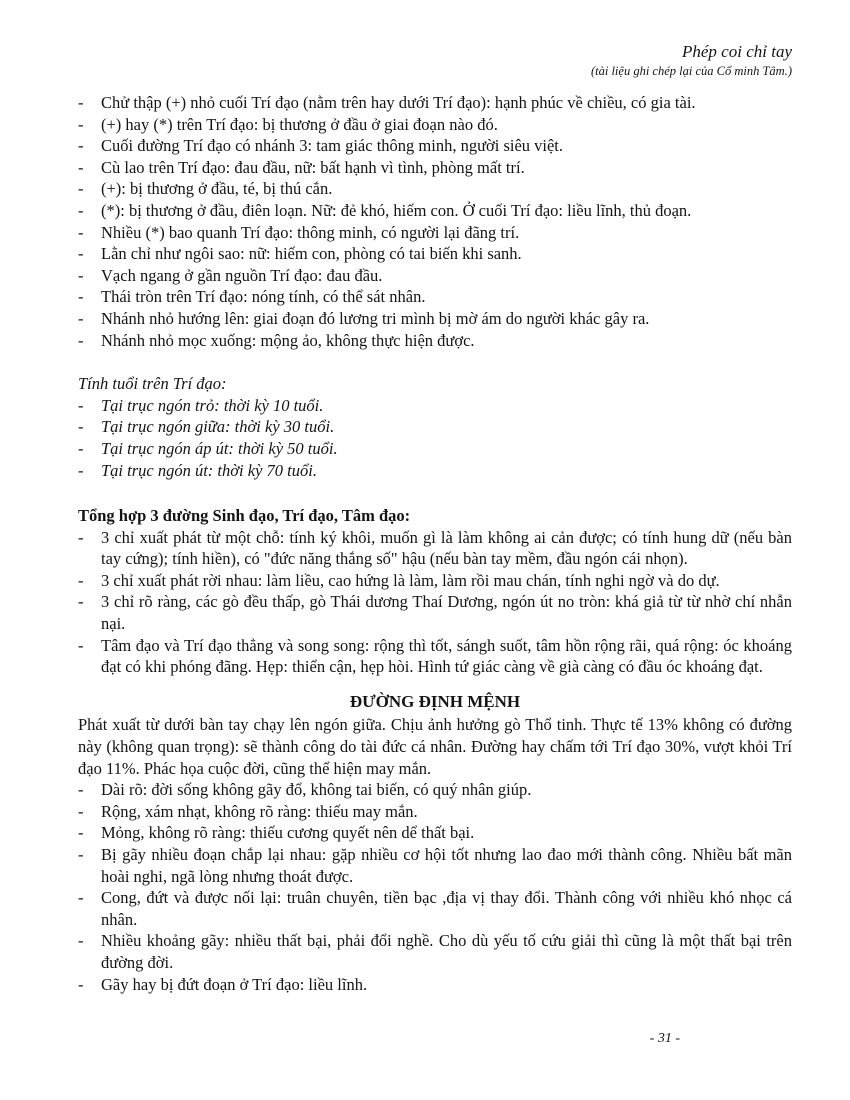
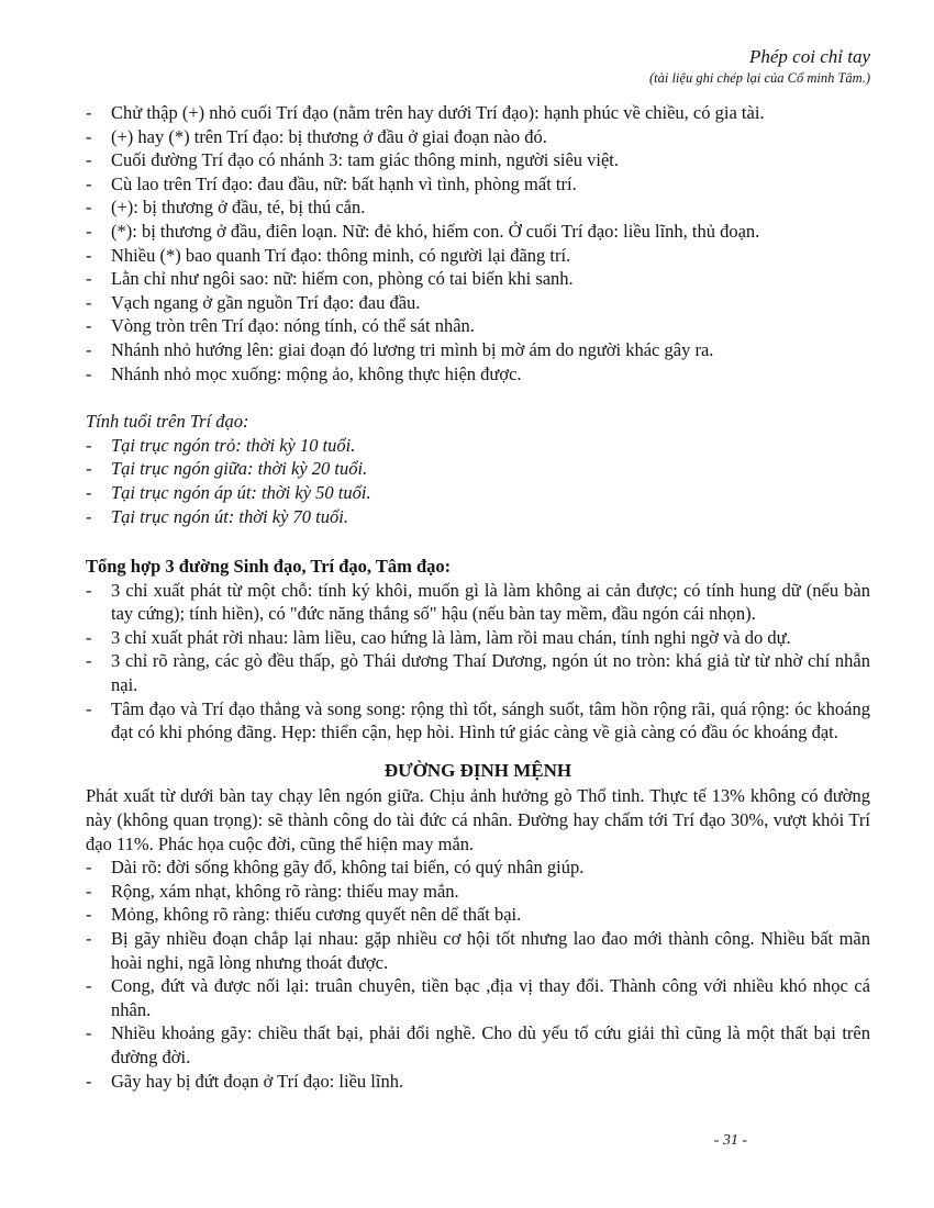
  Phép coi chỉ tay
  (tài liệu ghi chép lại của Cổ minh Tâm.)
  -
  Chử thập (+) nhỏ cuối Trí đạo (nằm trên hay dưới Trí đạo): hạnh phúc về chiều, có gia tài.
  -
  (+) hay (*) trên Trí đạo: bị thương ở đầu ở giai đoạn nào đó.
  -
  Cuối đường Trí đạo có nhánh 3: tam giác thông minh, người siêu việt.
  -
  Cù lao trên Trí đạo: đau đầu, nữ: bất hạnh vì tình, phòng mất trí.
  -
  (+): bị thương ở đầu, té, bị thú cắn.
  -
  (*): bị thương ở đầu, điên loạn. Nữ: đẻ khó, hiếm con. Ở cuối Trí đạo: liều lĩnh, thủ đoạn.
  -
  Nhiều (*) bao quanh Trí đạo: thông minh, có người lại đãng trí.
  -
  Lằn chỉ như ngôi sao: nữ: hiếm con, phòng có tai biến khi sanh.
  -
  Vạch ngang ở gần nguồn Trí đạo: đau đầu.
  -
- Thái tròn trên Trí đạo: nóng tính, có thể sát nhân.
+ Vòng tròn trên Trí đạo: nóng tính, có thể sát nhân.
  -
  Nhánh nhỏ hướng lên: giai đoạn đó lương tri mình bị mờ ám do người khác gây ra.
  -
  Nhánh nhỏ mọc xuống: mộng ảo, không thực hiện được.
  Tính tuổi trên Trí đạo:
  -
  Tại trục ngón trỏ: thời kỳ 10 tuổi.
  -
- Tại trục ngón giữa: thời kỳ 30 tuổi.
+ Tại trục ngón giữa: thời kỳ 20 tuổi.
  -
  Tại trục ngón áp út: thời kỳ 50 tuổi.
  -
  Tại trục ngón út: thời kỳ 70 tuổi.
  Tổng hợp 3 đường Sinh đạo, Trí đạo, Tâm đạo:
  -
  3 chỉ xuất phát từ một chỗ: tính ký khôi, muốn gì là làm không ai cản được; có tính hung dữ (nếu bàn tay cứng); tính hiền), có "đức năng thắng số" hậu (nếu bàn tay mềm, đầu ngón cái nhọn).
  -
  3 chỉ xuất phát rời nhau: làm liều, cao hứng là làm, làm rồi mau chán, tính nghi ngờ và do dự.
  -
  3 chỉ rõ ràng, các gò đều thấp, gò Thái dương Thaí Dương, ngón út no tròn: khá giả từ từ nhờ chí nhẫn nại.
  -
  Tâm đạo và Trí đạo thẳng và song song: rộng thì tốt, sángh suốt, tâm hồn rộng rãi, quá rộng: óc khoáng đạt có khi phóng đãng. Hẹp: thiển cận, hẹp hòi. Hình tứ giác càng về già càng có đầu óc khoáng đạt.
  ĐƯỜNG ĐỊNH MỆNH
  Phát xuất từ dưới bàn tay chạy lên ngón giữa. Chịu ảnh hưởng gò Thổ tinh. Thực tế 13% không có đường này (không quan trọng): sẽ thành công do tài đức cá nhân. Đường hay chấm tới Trí đạo 30%, vượt khỏi Trí đạo 11%. Phác họa cuộc đời, cũng thể hiện may mắn.
  -
  Dài rõ: đời sống không gãy đổ, không tai biến, có quý nhân giúp.
  -
  Rộng, xám nhạt, không rõ ràng: thiếu may mắn.
  -
  Mỏng, không rõ ràng: thiếu cương quyết nên dể thất bại.
  -
  Bị gãy nhiều đoạn chắp lại nhau: gặp nhiều cơ hội tốt nhưng lao đao mới thành công. Nhiều bất mãn hoài nghi, ngã lòng nhưng thoát được.
  -
  Cong, đứt và được nối lại: truân chuyên, tiền bạc ,địa vị thay đổi. Thành công với nhiều khó nhọc cá nhân.
  -
- Nhiều khoảng gãy: nhiều thất bại, phải đổi nghề. Cho dù yếu tố cứu giải thì cũng là một thất bại trên đường đời.
+ Nhiều khoảng gãy: chiều thất bại, phải đổi nghề. Cho dù yếu tố cứu giải thì cũng là một thất bại trên đường đời.
  -
  Gãy hay bị đứt đoạn ở Trí đạo: liều lĩnh.
  - 31 -
